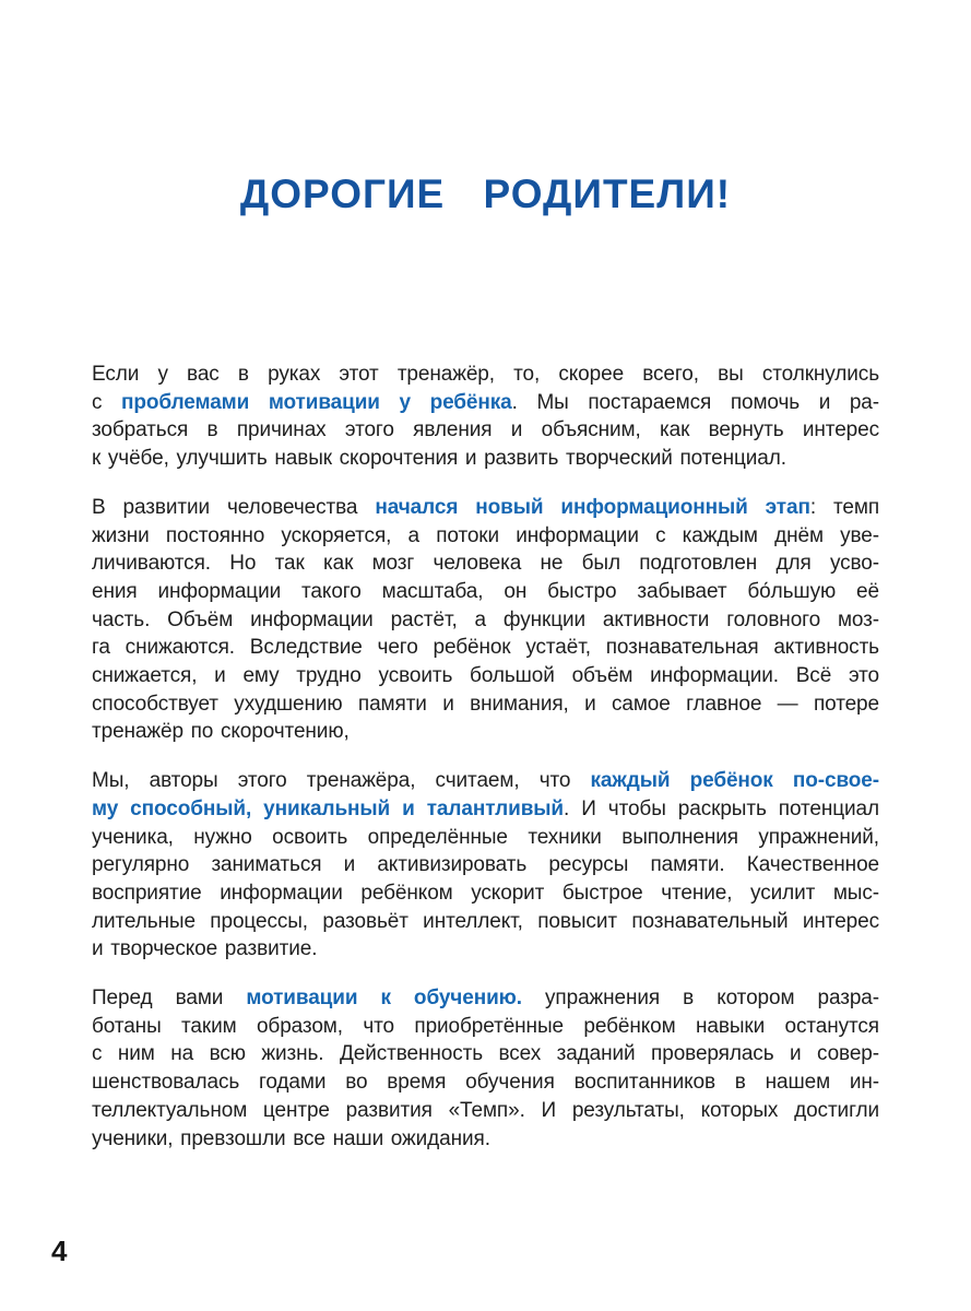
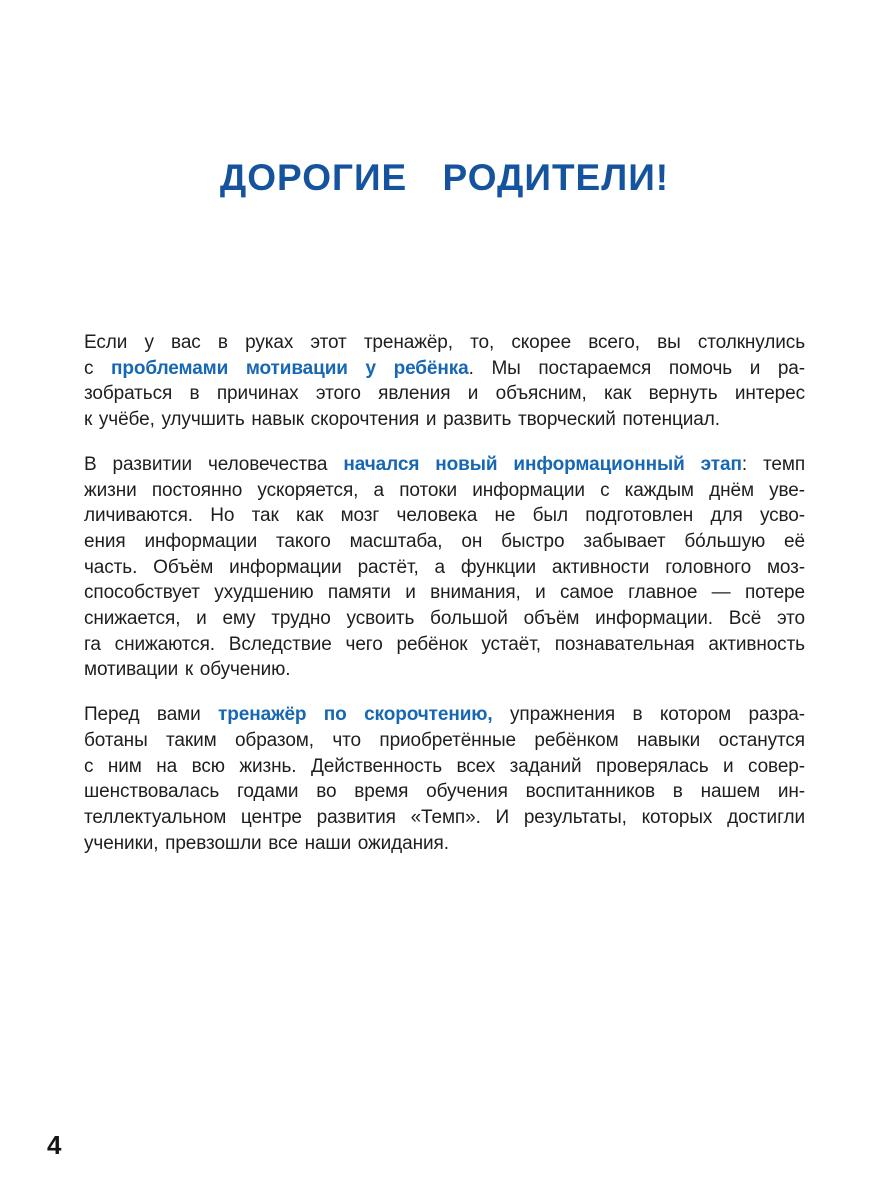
  ДОРОГИЕ РОДИТЕЛИ!
  Если у вас в руках этот тренажёр, то, скорее всего, вы столкнулись
  с проблемами мотивации у ребёнка. Мы постараемся помочь и ра-
  зобраться в причинах этого явления и объясним, как вернуть интерес
  к учёбе, улучшить навык скорочтения и развить творческий потенциал.
  В развитии человечества начался новый информационный этап: темп
  жизни постоянно ускоряется, а потоки информации с каждым днём уве-
  личиваются. Но так как мозг человека не был подготовлен для усво-
  ения информации такого масштаба, он быстро забывает бо́льшую её
  часть. Объём информации растёт, а функции активности головного моз-
- га снижаются. Вследствие чего ребёнок устаёт, познавательная активность
+ способствует ухудшению памяти и внимания, и самое главное — потере
  снижается, и ему трудно усвоить большой объём информации. Всё это
- способствует ухудшению памяти и внимания, и самое главное — потере
+ га снижаются. Вследствие чего ребёнок устаёт, познавательная активность
- тренажёр по скорочтению,
+ мотивации к обучению.
- Мы, авторы этого тренажёра, считаем, что каждый ребёнок по-свое-
- му способный, уникальный и талантливый. И чтобы раскрыть потенциал
- ученика, нужно освоить определённые техники выполнения упражнений,
- регулярно заниматься и активизировать ресурсы памяти. Качественное
- восприятие информации ребёнком ускорит быстрое чтение, усилит мыс-
- лительные процессы, разовьёт интеллект, повысит познавательный интерес
- и творческое развитие.
- Перед вами мотивации к обучению. упражнения в котором разра-
+ Перед вами тренажёр по скорочтению, упражнения в котором разра-
  ботаны таким образом, что приобретённые ребёнком навыки останутся
  с ним на всю жизнь. Действенность всех заданий проверялась и совер-
  шенствовалась годами во время обучения воспитанников в нашем ин-
  теллектуальном центре развития «Темп». И результаты, которых достигли
  ученики, превзошли все наши ожидания.
  4
